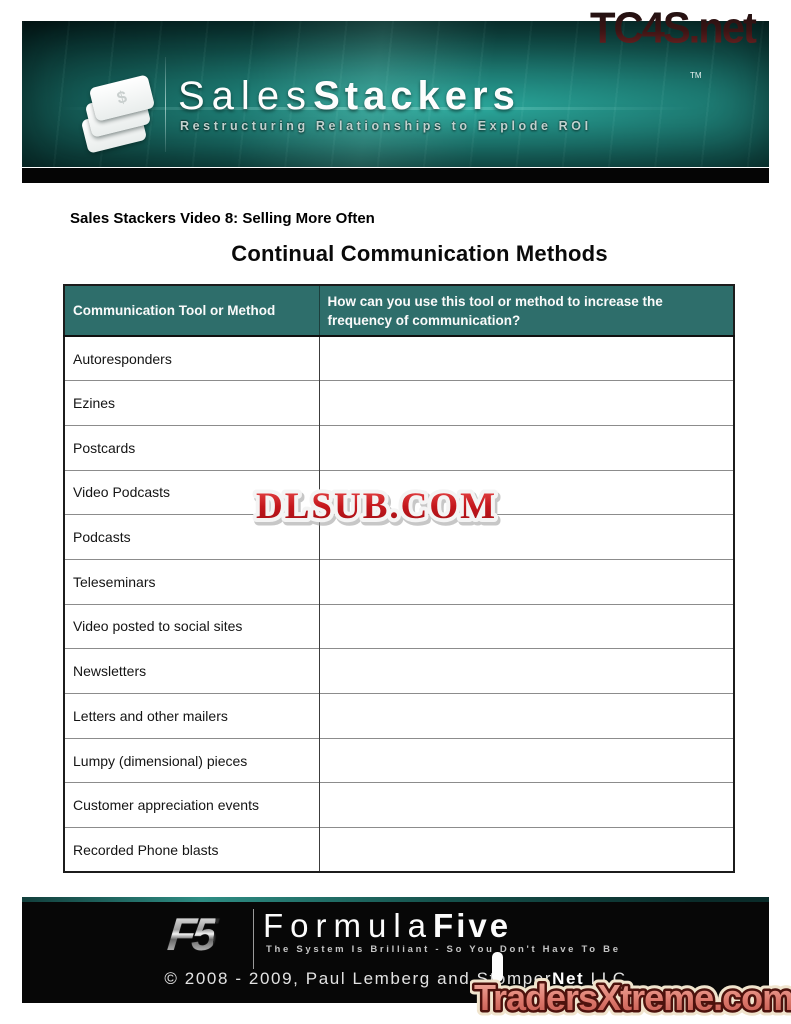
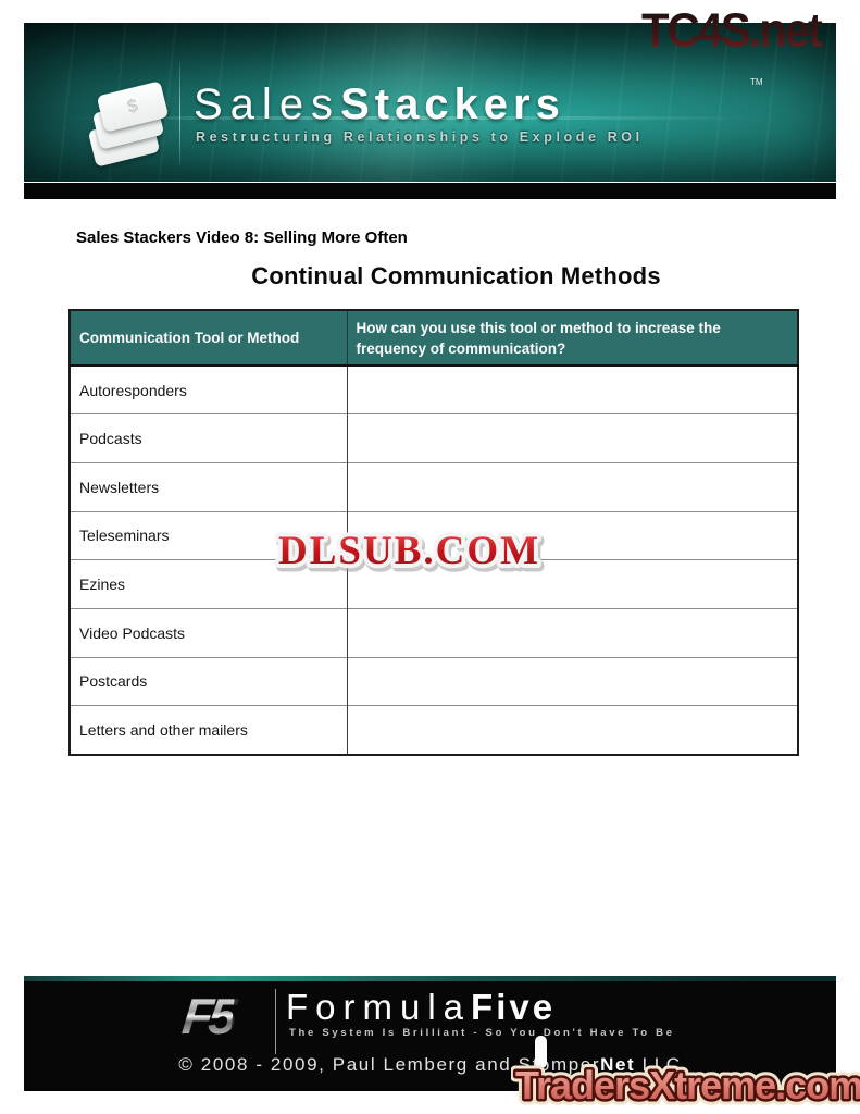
  SalesStackers
  Restructuring Relationships to Explode ROI
  TM
  TC4S.net
  Sales Stackers Video 8: Selling More Often
  Continual Communication Methods
  Communication Tool or Method	How can you use this tool or method to increase the frequency of communication?
  Autoresponders
- Ezines
+ Podcasts
- Postcards
+ Newsletters
- Video Podcasts
+ Teleseminars
- Podcasts
+ Ezines
- Teleseminars
+ Video Podcasts
- Video posted to social sites
- Newsletters
+ Postcards
  Letters and other mailers
- Lumpy (dimensional) pieces
- Customer appreciation events
- Recorded Phone blasts
  DLSUB.COM
  FormulaFive
  The System Is Brilliant - So You Don't Have To Be
  © 2008 - 2009, Paul Lemberg and SmperNet LLC
  TradersXtreme.com
